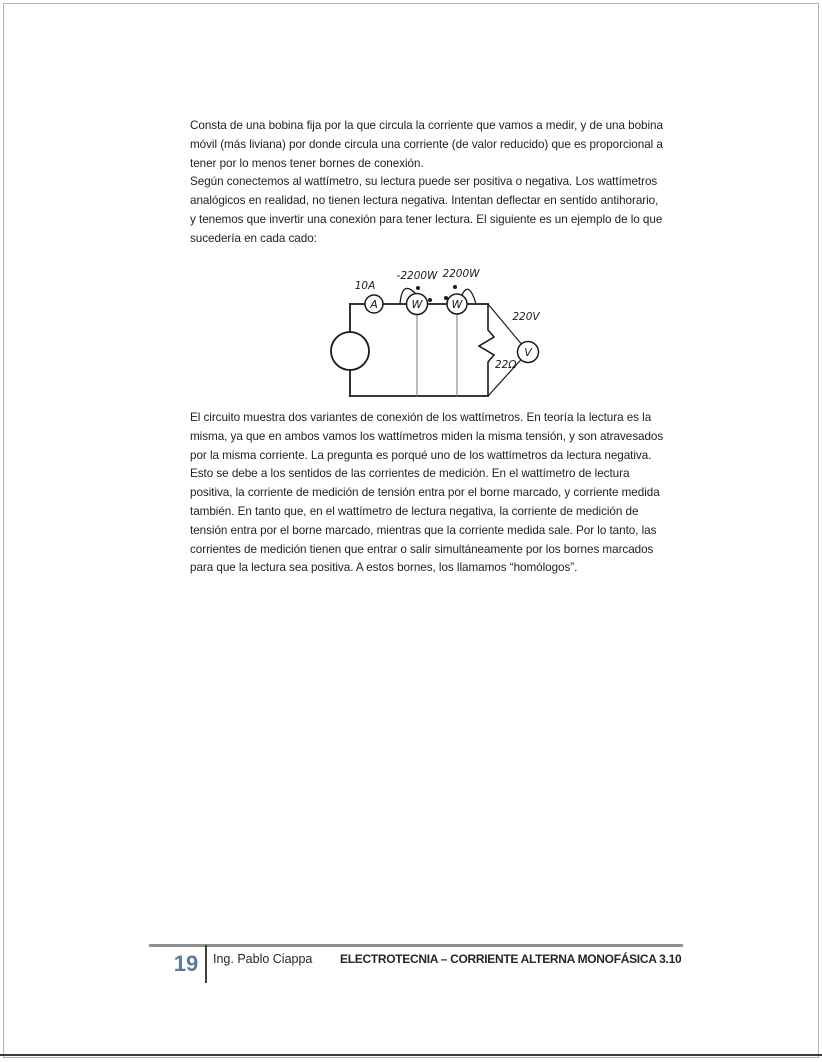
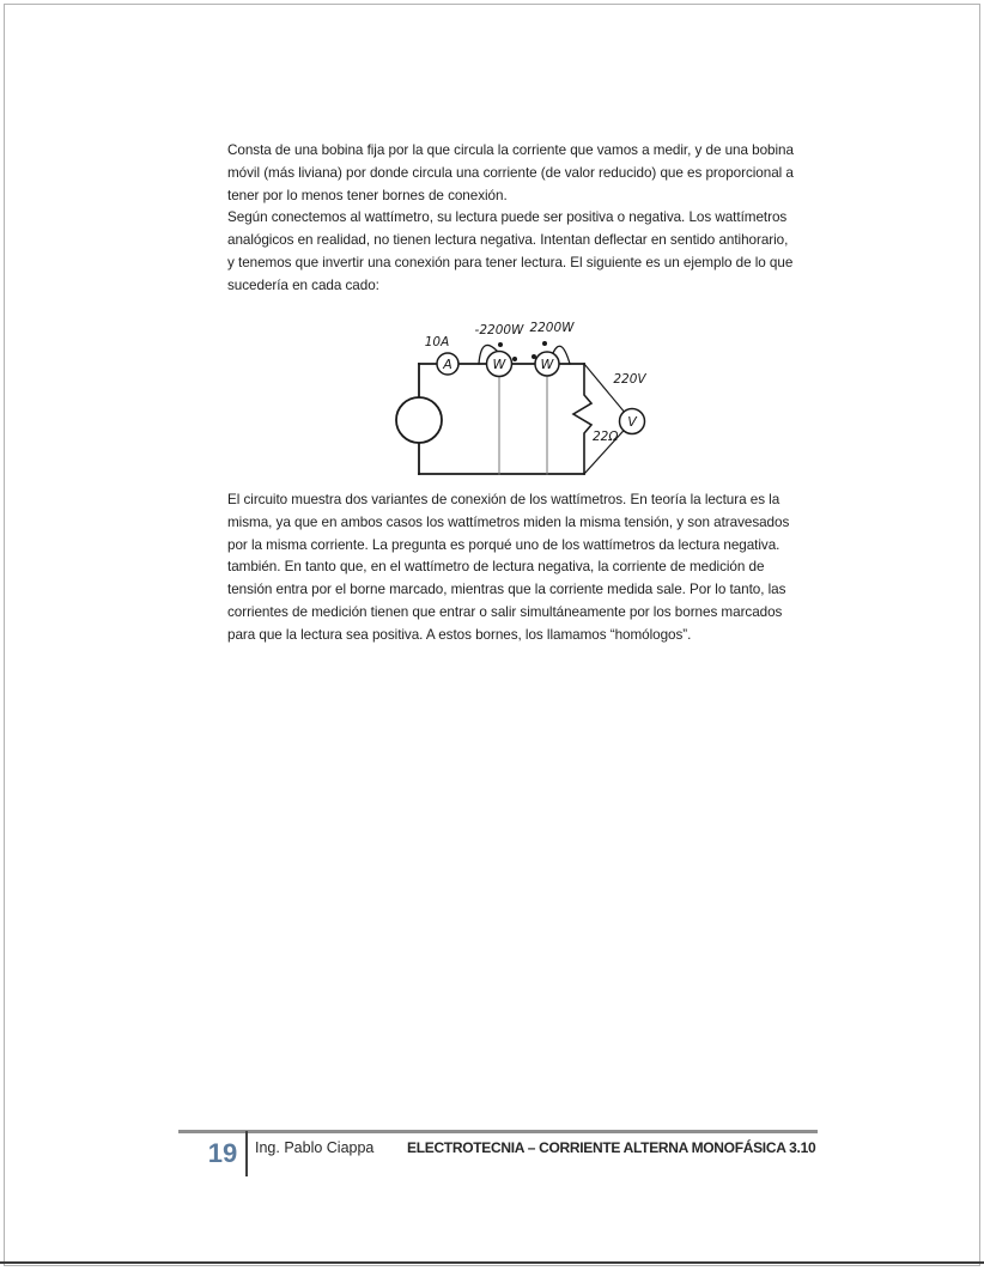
  Consta de una bobina fija por la que circula la corriente que vamos a medir, y de una bobina
  móvil (más liviana) por donde circula una corriente (de valor reducido) que es proporcional a
  tener por lo menos tener bornes de conexión.
  Según conectemos al wattímetro, su lectura puede ser positiva o negativa. Los wattímetros
  analógicos en realidad, no tienen lectura negativa. Intentan deflectar en sentido antihorario,
  y tenemos que invertir una conexión para tener lectura. El siguiente es un ejemplo de lo que
  sucedería en cada cado:
  A
  W
  W
  V
  10A
  -2200W
  2200W
  220V
  22Ω
  El circuito muestra dos variantes de conexión de los wattímetros. En teoría la lectura es la
- misma, ya que en ambos vamos los wattímetros miden la misma tensión, y son atravesados
+ misma, ya que en ambos casos los wattímetros miden la misma tensión, y son atravesados
  por la misma corriente. La pregunta es porqué uno de los wattímetros da lectura negativa.
- Esto se debe a los sentidos de las corrientes de medición. En el wattímetro de lectura
- positiva, la corriente de medición de tensión entra por el borne marcado, y corriente medida
  también. En tanto que, en el wattímetro de lectura negativa, la corriente de medición de
  tensión entra por el borne marcado, mientras que la corriente medida sale. Por lo tanto, las
  corrientes de medición tienen que entrar o salir simultáneamente por los bornes marcados
  para que la lectura sea positiva. A estos bornes, los llamamos “homólogos”.
  19
  Ing. Pablo Ciappa
  ELECTROTECNIA – CORRIENTE ALTERNA MONOFÁSICA 3.10
